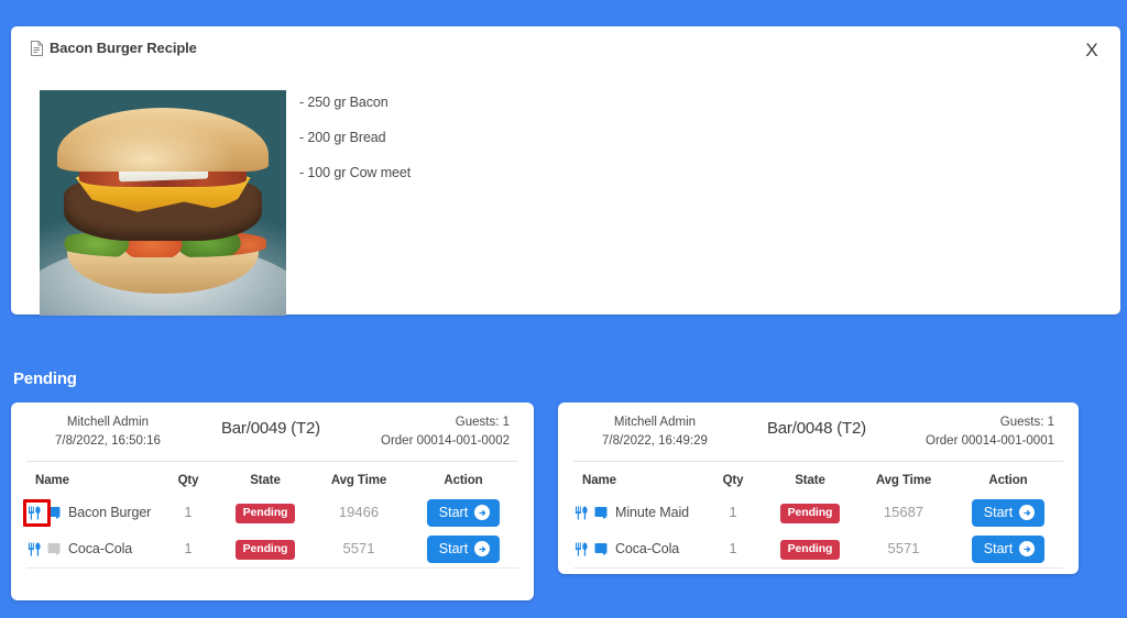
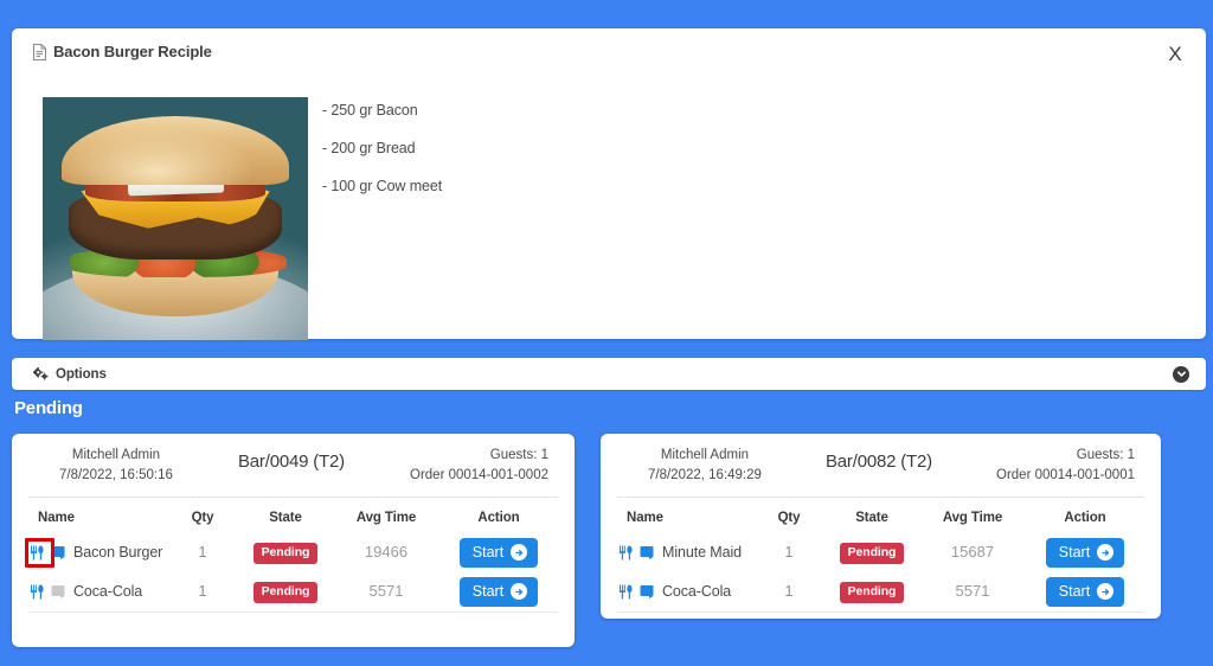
  Bacon Burger Reciple
  X
  - 250 gr Bacon
  - 200 gr Bread
  - 100 gr Cow meet
+ Options
  Pending
  Mitchell Admin
  7/8/2022, 16:50:16
  Bar/0049 (T2)
  Guests: 1
  Order 00014-001-0002
  Name	Qty	State	Avg Time	Action
  Bacon Burger	1	Pending	19466	Start
  Coca-Cola	1	Pending	5571	Start
  Mitchell Admin
  7/8/2022, 16:49:29
- Bar/0048 (T2)
+ Bar/0082 (T2)
  Guests: 1
  Order 00014-001-0001
  Name	Qty	State	Avg Time	Action
  Minute Maid	1	Pending	15687	Start
  Coca-Cola	1	Pending	5571	Start
